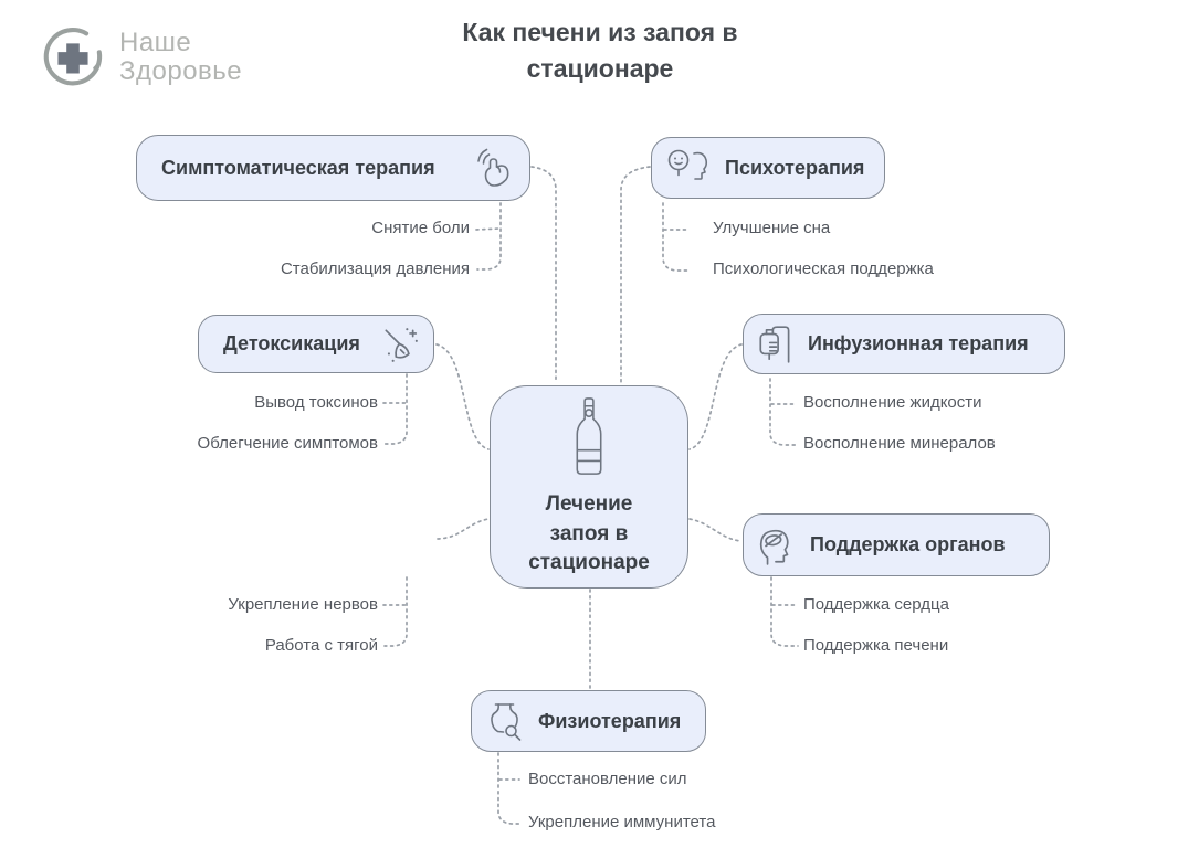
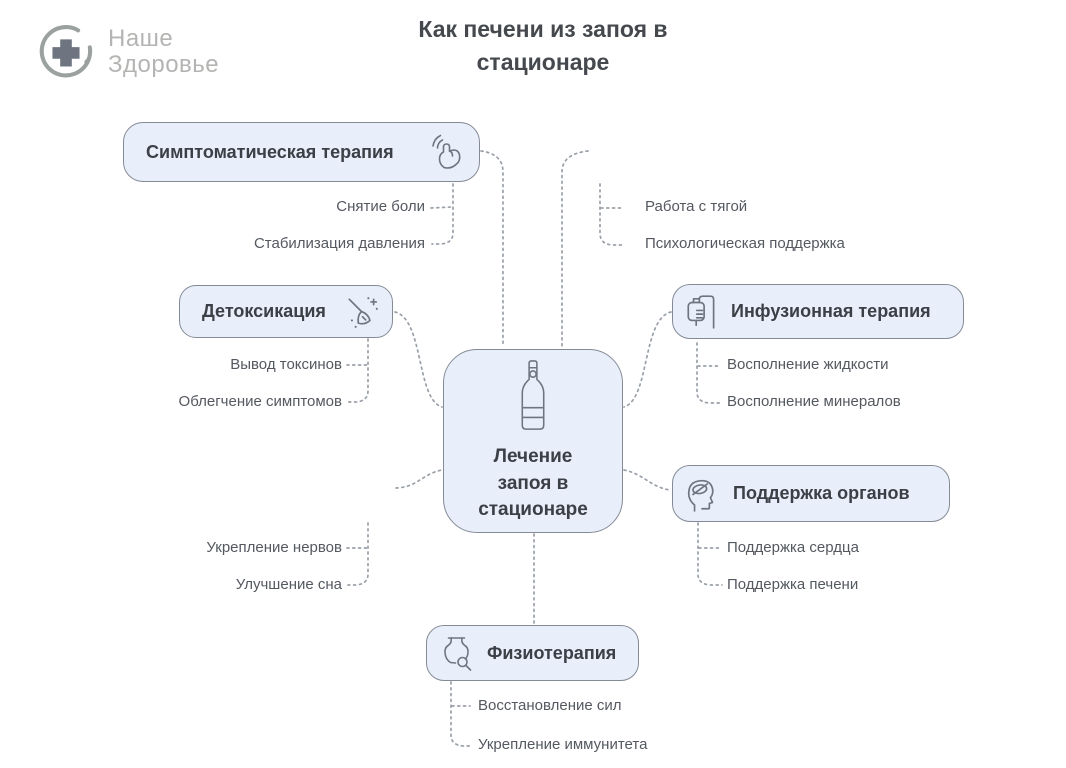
  Наше
  Здоровье
  Как печени из запоя в стационаре
  Симптоматическая терапия
  Снятие боли
  Стабилизация давления
- Психотерапия
- Улучшение сна
+ Работа с тягой
  Психологическая поддержка
  Детоксикация
  Вывод токсинов
  Облегчение симптомов
  Инфузионная терапия
  Восполнение жидкости
  Восполнение минералов
  Лечение запоя в стационаре
  Укрепление нервов
- Работа с тягой
+ Улучшение сна
  Поддержка органов
  Поддержка сердца
  Поддержка печени
  Физиотерапия
  Восстановление сил
  Укрепление иммунитета
